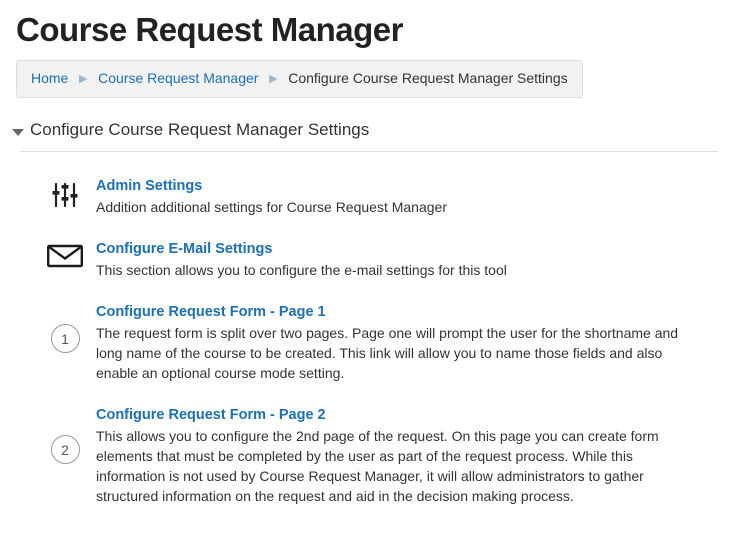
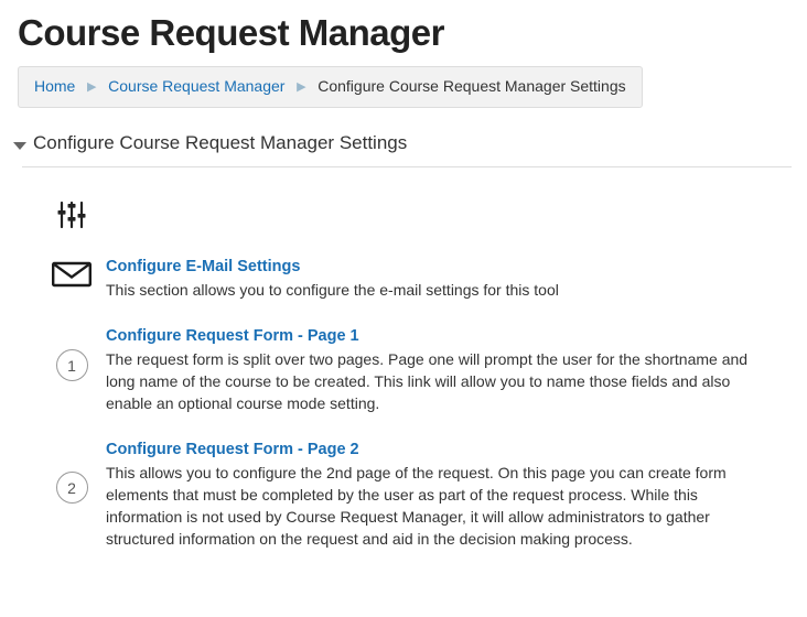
  Course Request Manager
  Home ▶ Course Request Manager ▶ Configure Course Request Manager Settings
  Configure Course Request Manager Settings
- Admin Settings
- Addition additional settings for Course Request Manager
  Configure E-Mail Settings
  This section allows you to configure the e-mail settings for this tool
  1
  Configure Request Form - Page 1
  The request form is split over two pages. Page one will prompt the user for the shortname and long name of the course to be created. This link will allow you to name those fields and also enable an optional course mode setting.
  2
  Configure Request Form - Page 2
  This allows you to configure the 2nd page of the request. On this page you can create form elements that must be completed by the user as part of the request process. While this information is not used by Course Request Manager, it will allow administrators to gather structured information on the request and aid in the decision making process.
